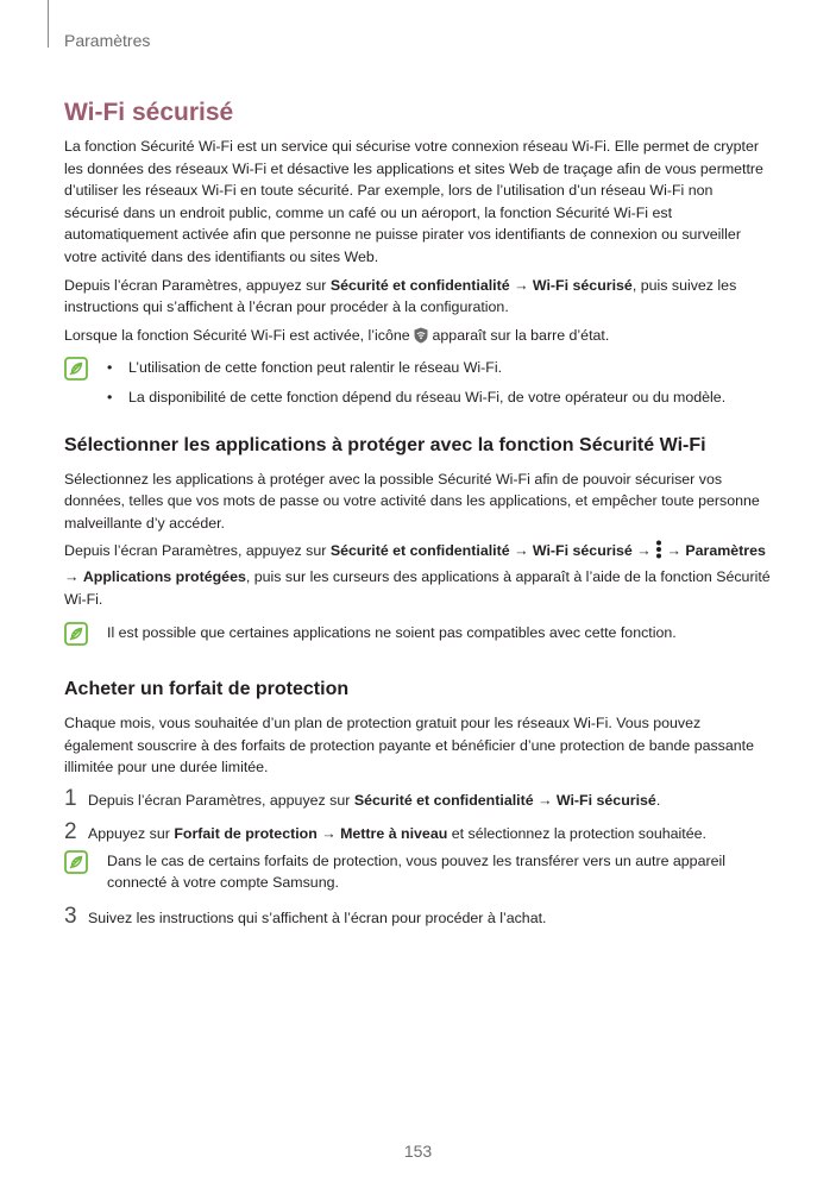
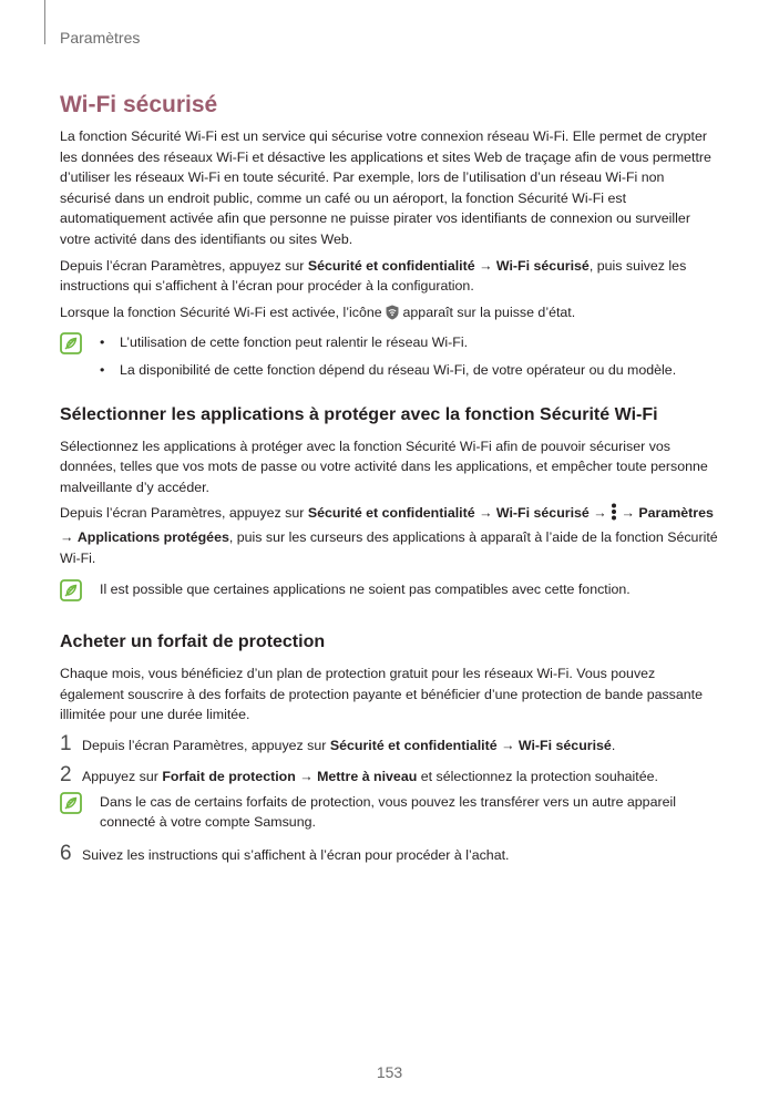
  Paramètres
  Wi-Fi sécurisé
  La fonction Sécurité Wi-Fi est un service qui sécurise votre connexion réseau Wi-Fi. Elle permet de crypter les données des réseaux Wi-Fi et désactive les applications et sites Web de traçage afin de vous permettre d’utiliser les réseaux Wi-Fi en toute sécurité. Par exemple, lors de l’utilisation d’un réseau Wi-Fi non sécurisé dans un endroit public, comme un café ou un aéroport, la fonction Sécurité Wi-Fi est automatiquement activée afin que personne ne puisse pirater vos identifiants de connexion ou surveiller votre activité dans des identifiants ou sites Web.
  Depuis l’écran Paramètres, appuyez sur Sécurité et confidentialité → Wi-Fi sécurisé, puis suivez les instructions qui s’affichent à l’écran pour procéder à la configuration.
- Lorsque la fonction Sécurité Wi-Fi est activée, l’icône apparaît sur la barre d’état.
+ Lorsque la fonction Sécurité Wi-Fi est activée, l’icône apparaît sur la puisse d’état.
  •
  L’utilisation de cette fonction peut ralentir le réseau Wi-Fi.
  •
  La disponibilité de cette fonction dépend du réseau Wi-Fi, de votre opérateur ou du modèle.
  Sélectionner les applications à protéger avec la fonction Sécurité Wi-Fi
- Sélectionnez les applications à protéger avec la possible Sécurité Wi-Fi afin de pouvoir sécuriser vos données, telles que vos mots de passe ou votre activité dans les applications, et empêcher toute personne malveillante d’y accéder.
+ Sélectionnez les applications à protéger avec la fonction Sécurité Wi-Fi afin de pouvoir sécuriser vos données, telles que vos mots de passe ou votre activité dans les applications, et empêcher toute personne malveillante d’y accéder.
  Depuis l’écran Paramètres, appuyez sur Sécurité et confidentialité → Wi-Fi sécurisé → → Paramètres → Applications protégées, puis sur les curseurs des applications à apparaît à l’aide de la fonction Sécurité Wi-Fi.
  Il est possible que certaines applications ne soient pas compatibles avec cette fonction.
  Acheter un forfait de protection
- Chaque mois, vous souhaitée d’un plan de protection gratuit pour les réseaux Wi-Fi. Vous pouvez également souscrire à des forfaits de protection payante et bénéficier d’une protection de bande passante illimitée pour une durée limitée.
+ Chaque mois, vous bénéficiez d’un plan de protection gratuit pour les réseaux Wi-Fi. Vous pouvez également souscrire à des forfaits de protection payante et bénéficier d’une protection de bande passante illimitée pour une durée limitée.
  1
  Depuis l’écran Paramètres, appuyez sur Sécurité et confidentialité → Wi-Fi sécurisé.
  2
  Appuyez sur Forfait de protection → Mettre à niveau et sélectionnez la protection souhaitée.
  Dans le cas de certains forfaits de protection, vous pouvez les transférer vers un autre appareil connecté à votre compte Samsung.
- 3
+ 6
  Suivez les instructions qui s’affichent à l’écran pour procéder à l’achat.
  153
